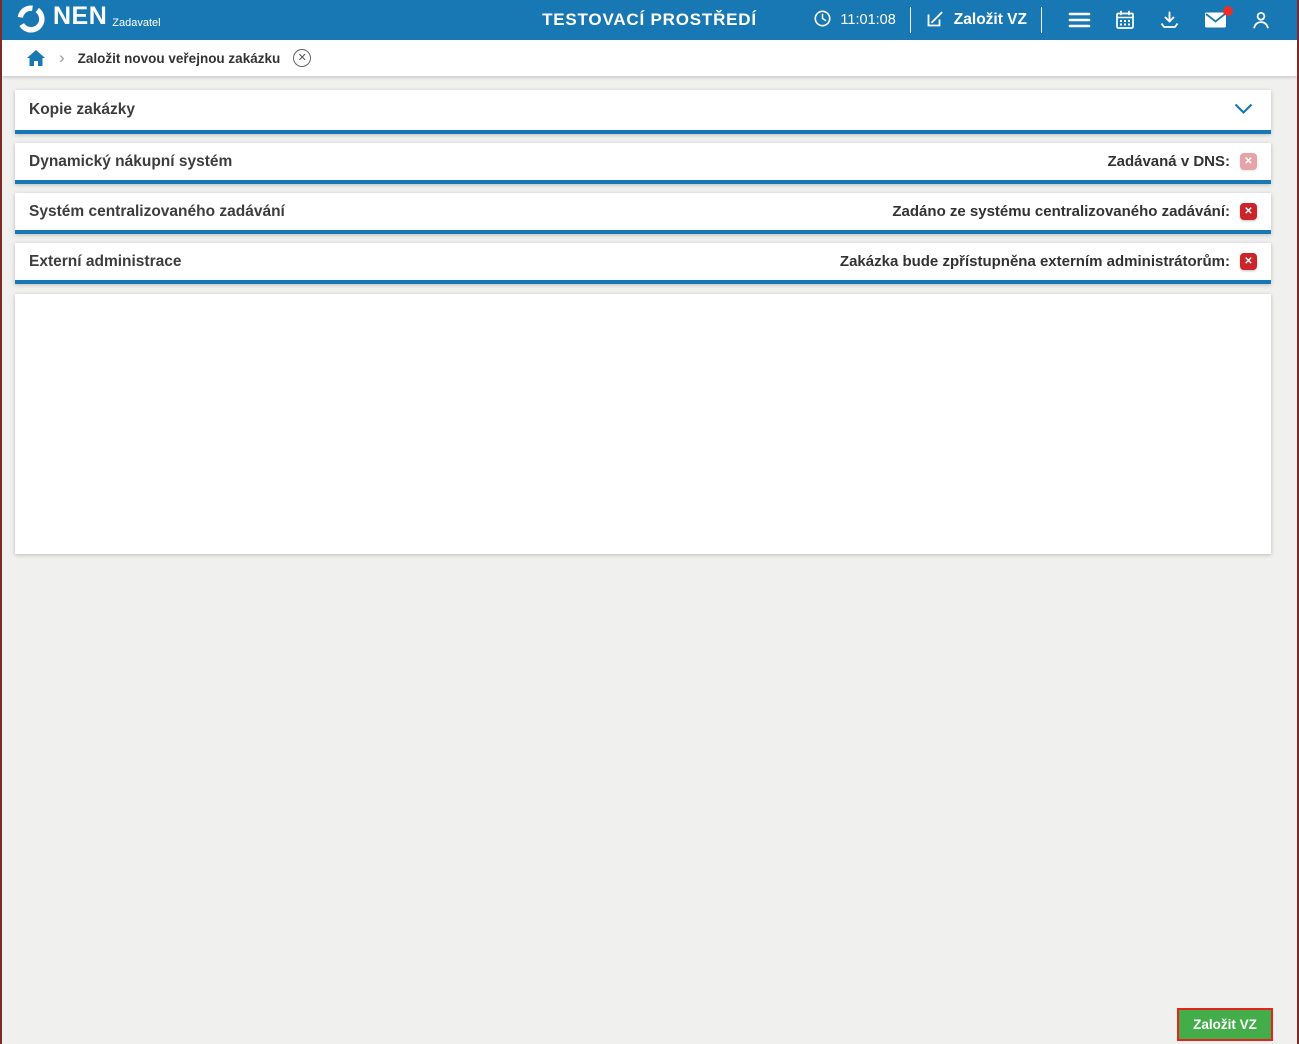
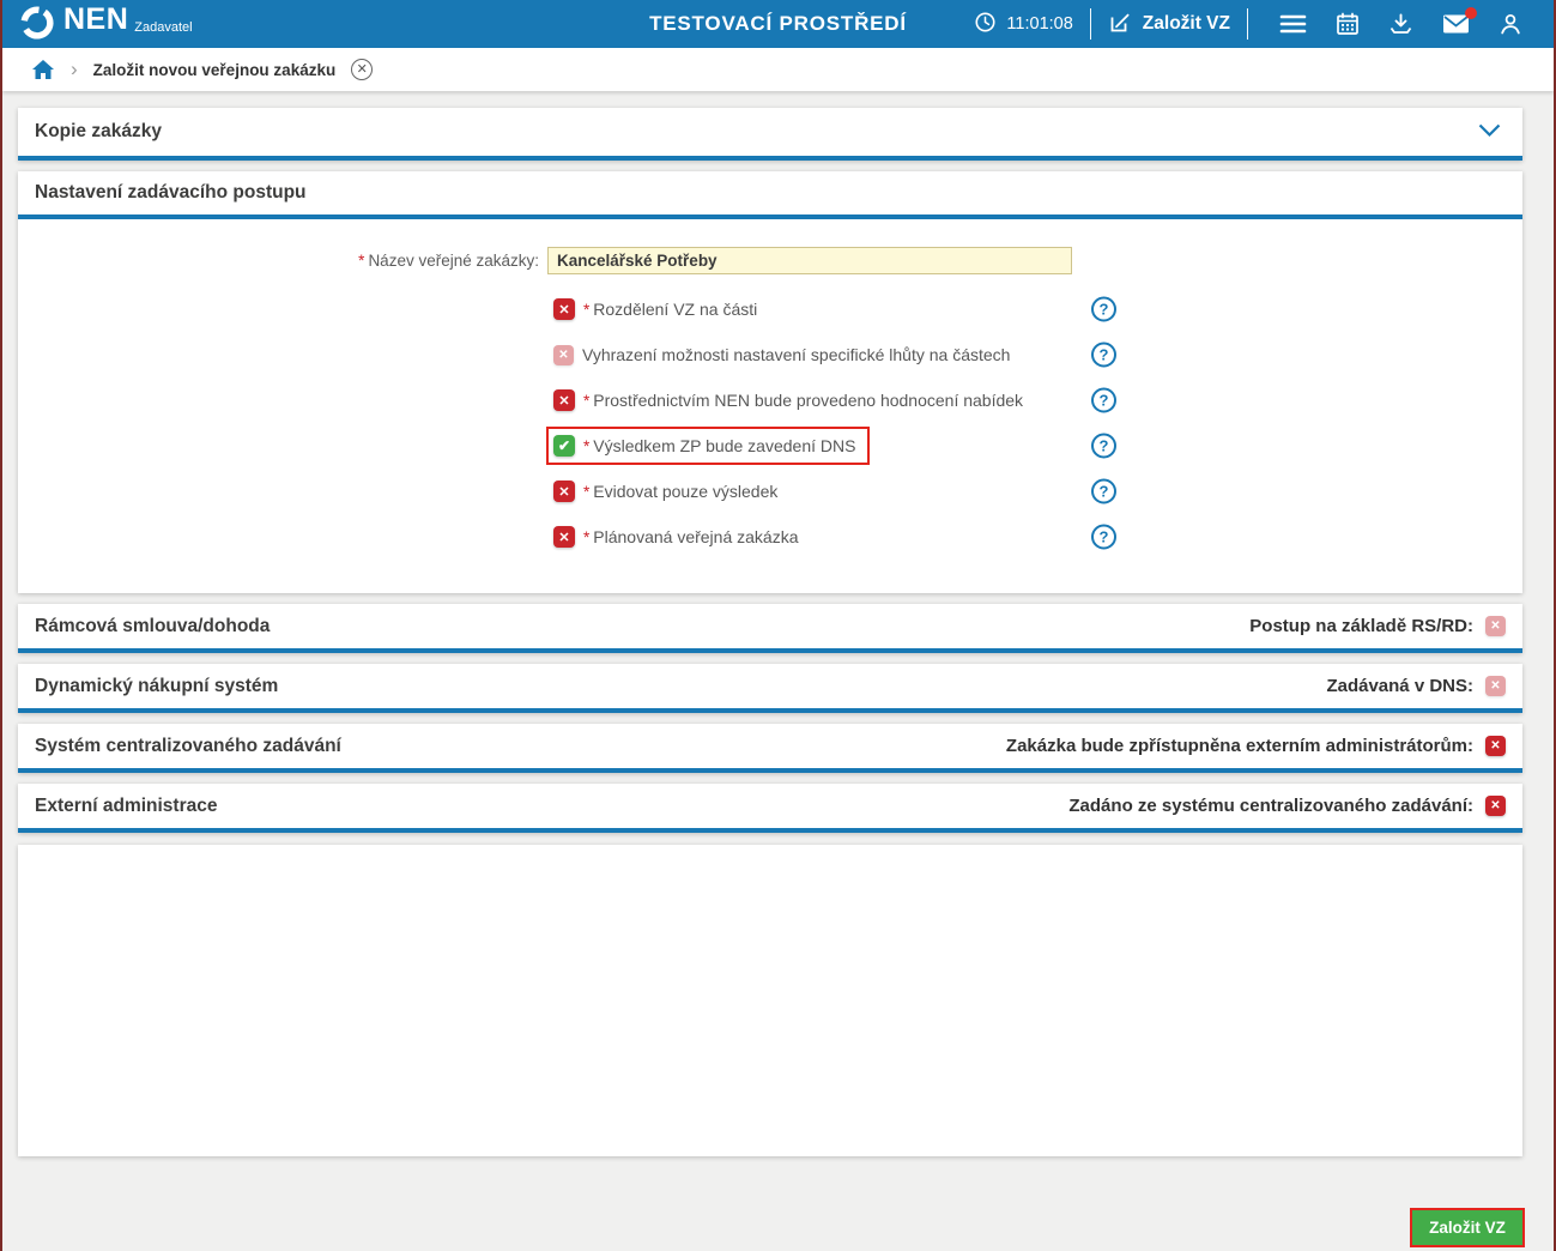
  NEN
  Zadavatel
  TESTOVACÍ PROSTŘEDÍ
  11:01:08
  Založit VZ
  ›
  Založit novou veřejnou zakázku
  ✕
  Kopie zakázky
+ Nastavení zadávacího postupu
+ * Název veřejné zakázky:
+ Kancelářské Potřeby
+ * Rozdělení VZ na části
+ Vyhrazení možnosti nastavení specifické lhůty na částech
+ * Prostřednictvím NEN bude provedeno hodnocení nabídek
+ * Výsledkem ZP bude zavedení DNS
+ * Evidovat pouze výsledek
+ * Plánovaná veřejná zakázka
+ Rámcová smlouva/dohoda
+ Postup na základě RS/RD:
  Dynamický nákupní systém
  Zadávaná v DNS:
  Systém centralizovaného zadávání
- Zadáno ze systému centralizovaného zadávání:
+ Zakázka bude zpřístupněna externím administrátorům:
  Externí administrace
- Zakázka bude zpřístupněna externím administrátorům:
+ Zadáno ze systému centralizovaného zadávání:
  Založit VZ
